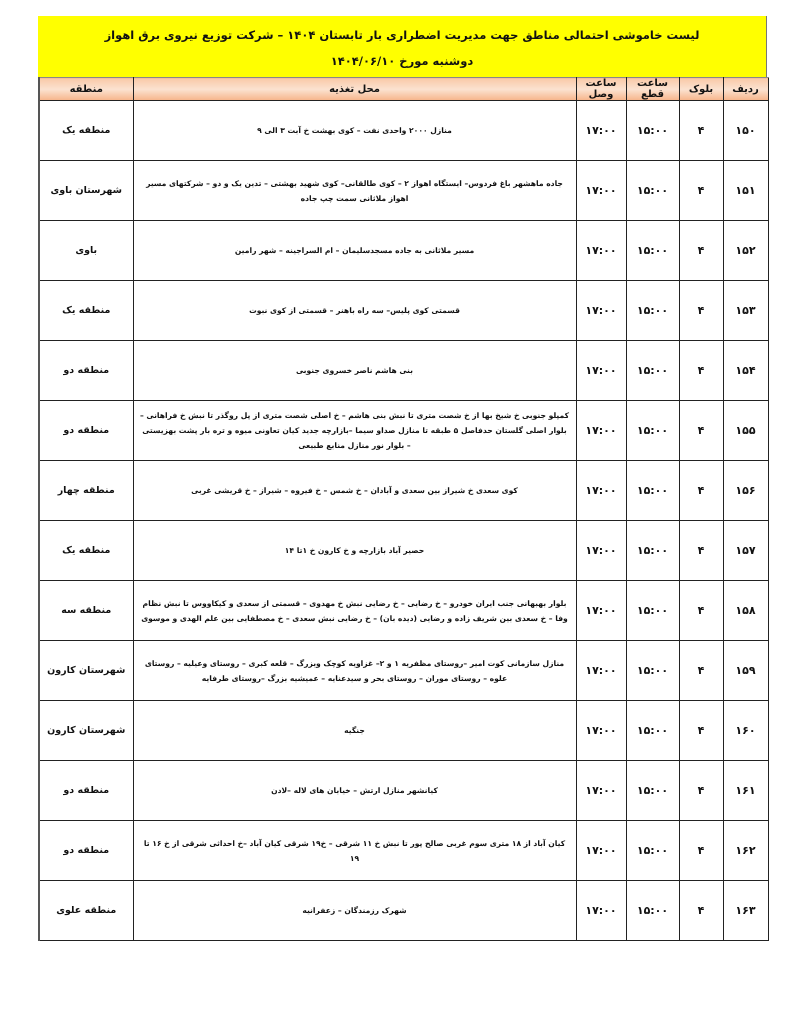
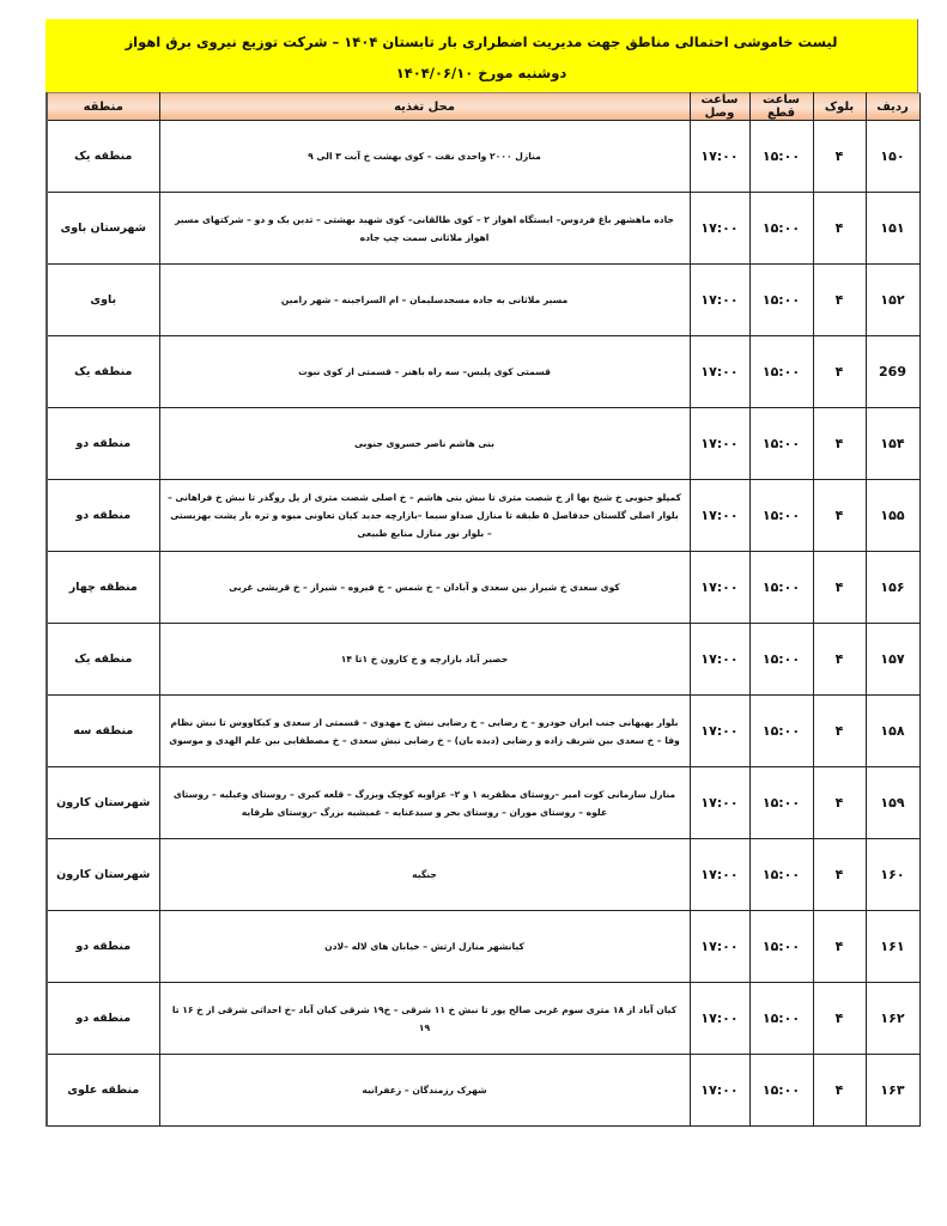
  لیست خاموشی احتمالی مناطق جهت مدیریت اضطراری بار تابستان ۱۴۰۴ – شرکت توزیع نیروی برق اهواز
  دوشنبه مورخ ۱۴۰۴/۰۶/۱۰
  ردیف	بلوک	ساعت قطع	ساعت وصل	محل تغذیه	منطقه
  ۱۵۰	۴	۱۵:۰۰	۱۷:۰۰	منازل ۲۰۰۰ واحدی نفت – کوی بهشت خ آبت ۳ الی ۹	منطقه یک
  ۱۵۱	۴	۱۵:۰۰	۱۷:۰۰	جاده ماهشهر باغ فردوس– ایستگاه اهواز ۲ – کوی طالقانی– کوی شهید بهشتی – تدین یک و دو – شرکتهای مسیر اهواز ملاثانی سمت چپ جاده	شهرستان باوی
  ۱۵۲	۴	۱۵:۰۰	۱۷:۰۰	مسیر ملاثانی به جاده مسجدسلیمان – ام السراجینه – شهر رامین	باوی
- ۱۵۳	۴	۱۵:۰۰	۱۷:۰۰	قسمتی کوی پلیس– سه راه باهنر – قسمتی از کوی نبوت	منطقه یک
+ 269	۴	۱۵:۰۰	۱۷:۰۰	قسمتی کوی پلیس– سه راه باهنر – قسمتی از کوی نبوت	منطقه یک
  ۱۵۴	۴	۱۵:۰۰	۱۷:۰۰	بنی هاشم ناصر خسروی جنوبی	منطقه دو
  ۱۵۵	۴	۱۵:۰۰	۱۷:۰۰	کمپلو جنوبی خ شیخ بها از خ شصت متری تا نبش بنی هاشم – خ اصلی شصت متری از پل روگذر تا نبش خ فراهانی – بلوار اصلی گلستان حدفاصل ۵ طبقه تا منازل صداو سیما –بازارچه جدید کیان تعاونی میوه و تره بار پشت بهزیستی – بلوار نور منازل منابع طبیعی	منطقه دو
  ۱۵۶	۴	۱۵:۰۰	۱۷:۰۰	کوی سعدی خ شیراز بین سعدی و آبادان – خ شمس – خ فیروه – شیراز – خ قریشی غربی	منطقه چهار
  ۱۵۷	۴	۱۵:۰۰	۱۷:۰۰	حصیر آباد بازارچه و خ کارون خ ۱تا ۱۴	منطقه یک
  ۱۵۸	۴	۱۵:۰۰	۱۷:۰۰	بلوار بهبهانی جنب ایران خودرو – خ رضایی – خ رضایی نبش خ مهدوی – قسمتی از سعدی و کیکاووس تا نبش نظام وفا – خ سعدی بین شریف زاده و رضایی (دیده بان) – خ رضایی نبش سعدی – خ مصطفایی بین علم الهدی و موسوی	منطقه سه
  ۱۵۹	۴	۱۵:۰۰	۱۷:۰۰	منازل سازمانی کوت امیر –روستای مظفریه ۱ و ۲– غزاویه کوچک وبزرگ – قلعه کبری – روستای وعیلیه – روستای علوه – روستای موران – روستای بحر و سیدعنایه – عمیشیه بزرگ –روستای طرفایه	شهرستان کارون
  ۱۶۰	۴	۱۵:۰۰	۱۷:۰۰	جنگیه	شهرستان کارون
  ۱۶۱	۴	۱۵:۰۰	۱۷:۰۰	کیانشهر منازل ارتش – خیابان های لاله –لادن	منطقه دو
  ۱۶۲	۴	۱۵:۰۰	۱۷:۰۰	کیان آباد از ۱۸ متری سوم غربی صالح پور تا نبش خ ۱۱ شرقی – خ۱۹ شرقی کیان آباد –خ احداثی شرقی از خ ۱۶ تا ۱۹	منطقه دو
  ۱۶۳	۴	۱۵:۰۰	۱۷:۰۰	شهرک رزمندگان – زعفرانیه	منطقه علوی
